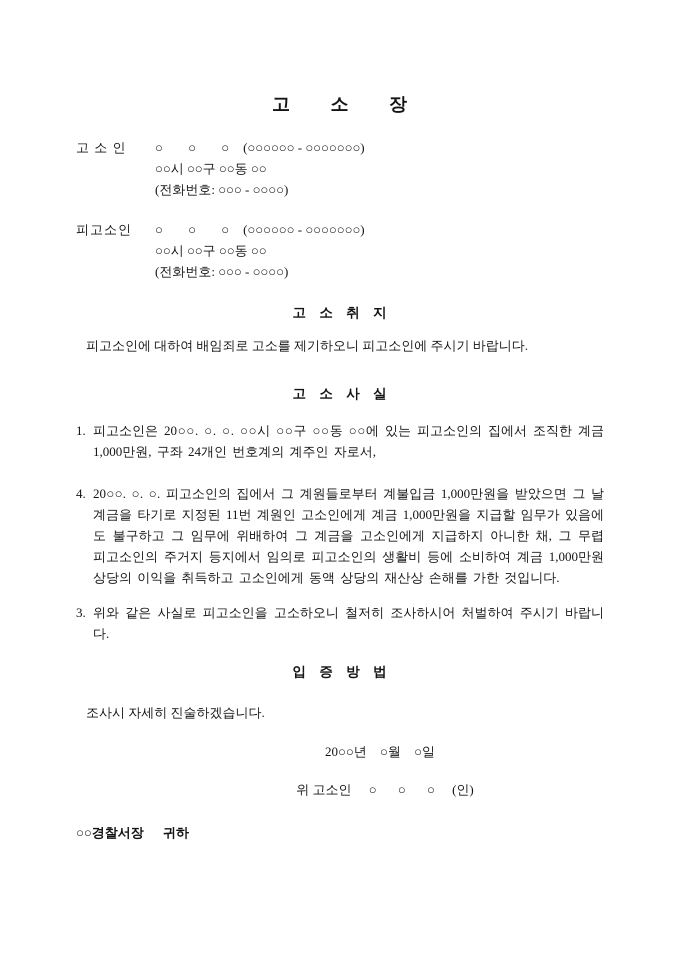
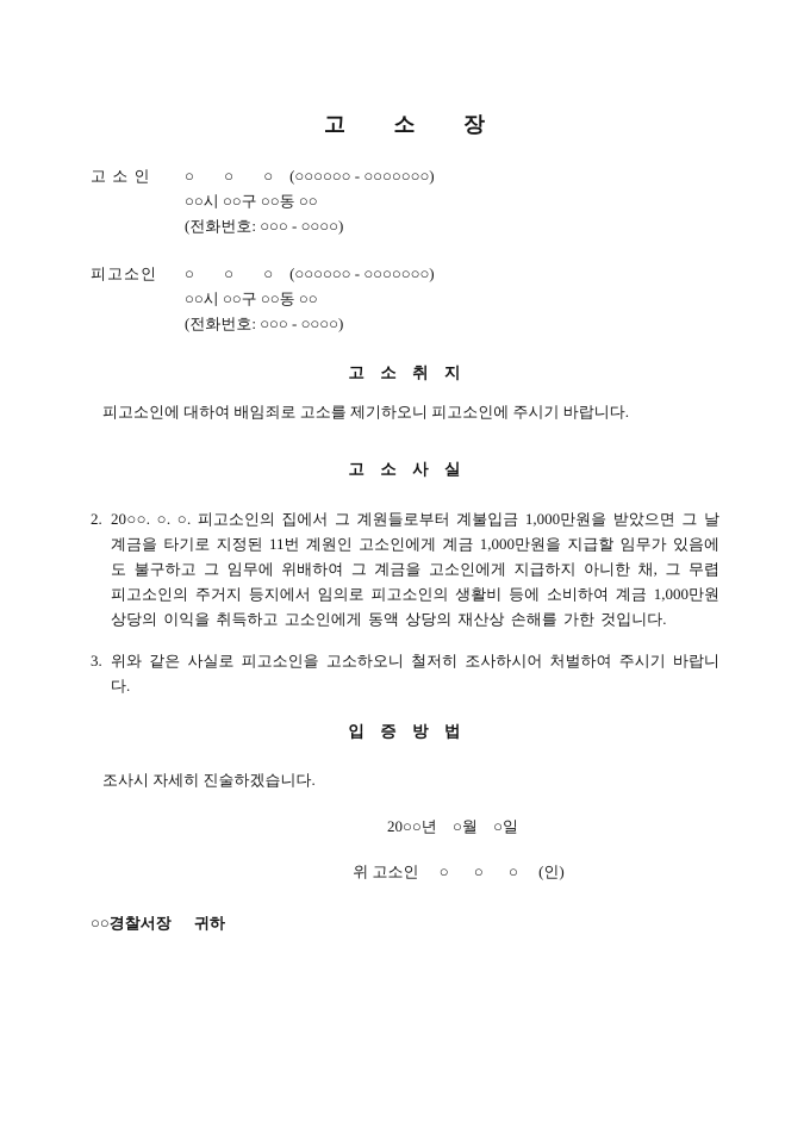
  고 소 장
  고 소 인
  ○ ○ ○
  (○○○○○○ - ○○○○○○○)
  ○○시 ○○구 ○○동 ○○
  (전화번호: ○○○ - ○○○○)
  피고소인
  ○ ○ ○
  (○○○○○○ - ○○○○○○○)
  ○○시 ○○구 ○○동 ○○
  (전화번호: ○○○ - ○○○○)
  고 소 취 지
  피고소인에 대하여 배임죄로 고소를 제기하오니 피고소인에 주시기 바랍니다.
  고 소 사 실
- 1.
- 피고소인은 20○○. ○. ○. ○○시 ○○구 ○○동 ○○에 있는 피고소인의 집에서 조직한 계금 1,000만원, 구좌 24개인 번호계의 계주인 자로서,
- 4.
+ 2.
  20○○. ○. ○. 피고소인의 집에서 그 계원들로부터 계불입금 1,000만원을 받았으면 그 날 계금을 타기로 지정된 11번 계원인 고소인에게 계금 1,000만원을 지급할 임무가 있음에도 불구하고 그 임무에 위배하여 그 계금을 고소인에게 지급하지 아니한 채, 그 무렵 피고소인의 주거지 등지에서 임의로 피고소인의 생활비 등에 소비하여 계금 1,000만원 상당의 이익을 취득하고 고소인에게 동액 상당의 재산상 손해를 가한 것입니다.
  3.
  위와 같은 사실로 피고소인을 고소하오니 철저히 조사하시어 처벌하여 주시기 바랍니다.
  입 증 방 법
  조사시 자세히 진술하겠습니다.
  20○○년 ○월 ○일
  위 고소인 ○ ○ ○ (인)
  ○○경찰서장 귀하
